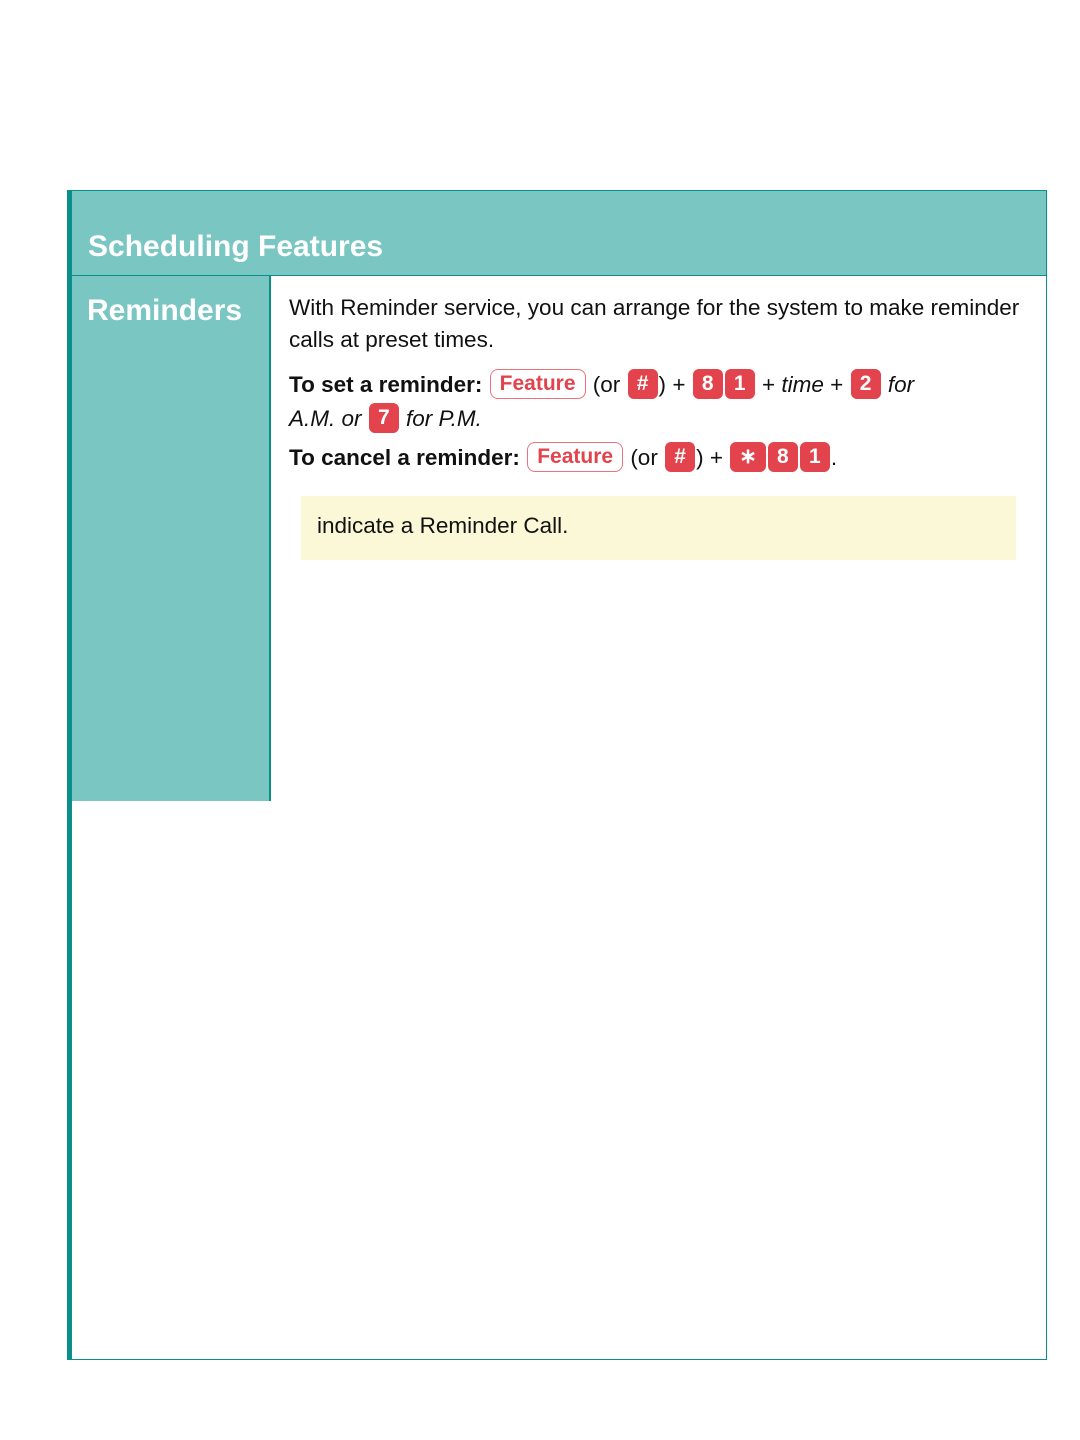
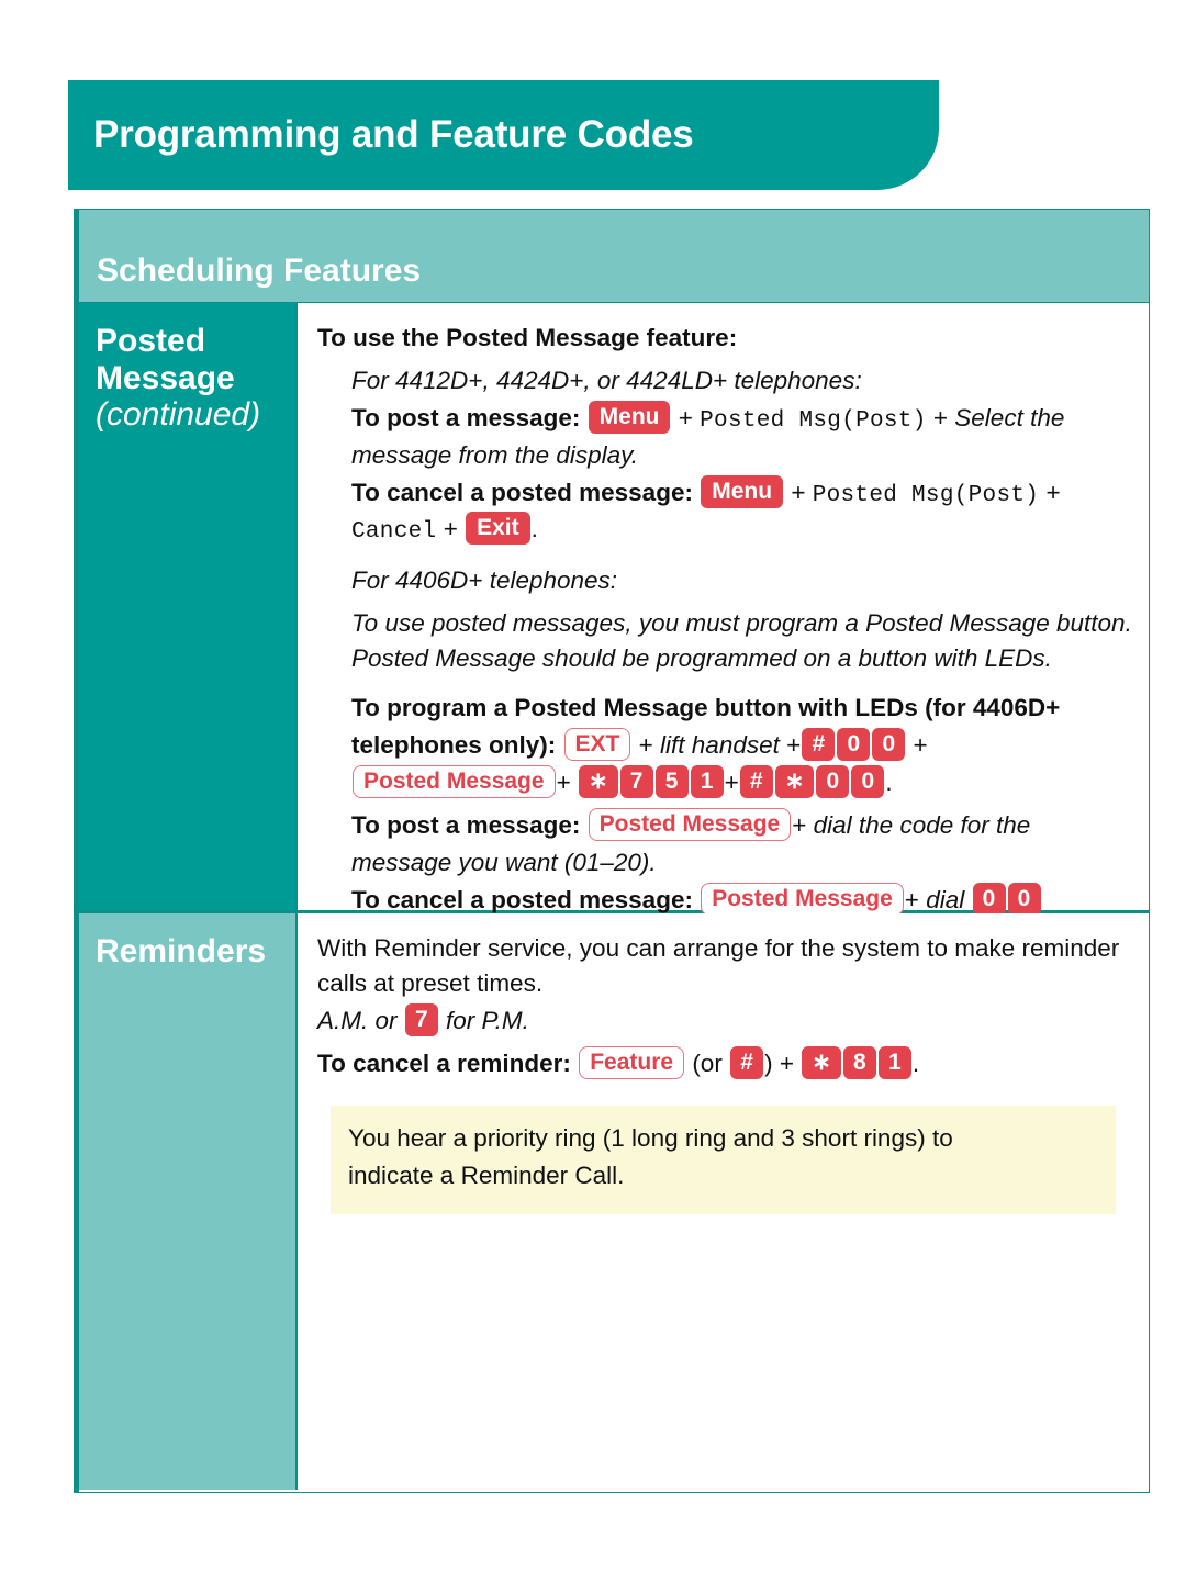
+ Programming and Feature Codes
  Scheduling Features
+ Posted
+ Message
+ (continued)
+ To use the Posted Message feature:
+ For 4412D+, 4424D+, or 4424LD+ telephones:
+ To post a message: Menu + Posted Msg(Post) + Select the message from the display.
+ To cancel a posted message: Menu + Posted Msg(Post) + Cancel + Exit .
+ For 4406D+ telephones:
+ To use posted messages, you must program a Posted Message button. Posted Message should be programmed on a button with LEDs.
+ To program a Posted Message button with LEDs (for 4406D+
+ telephones only): EXT + lift handset + # 0 0 +
+ Posted Message + ∗ 7 5 1 + # ∗ 0 0 .
+ To post a message: Posted Message + dial the code for the
+ message you want (01–20).
+ To cancel a posted message: Posted Message + dial 0 0
  Reminders
  With Reminder service, you can arrange for the system to make reminder calls at preset times.
- To set a reminder: Feature (or # ) + 8 1 + time + 2 for
  A.M. or 7 for P.M.
  To cancel a reminder: Feature (or # ) + ∗ 8 1 .
+ You hear a priority ring (1 long ring and 3 short rings) to
  indicate a Reminder Call.
